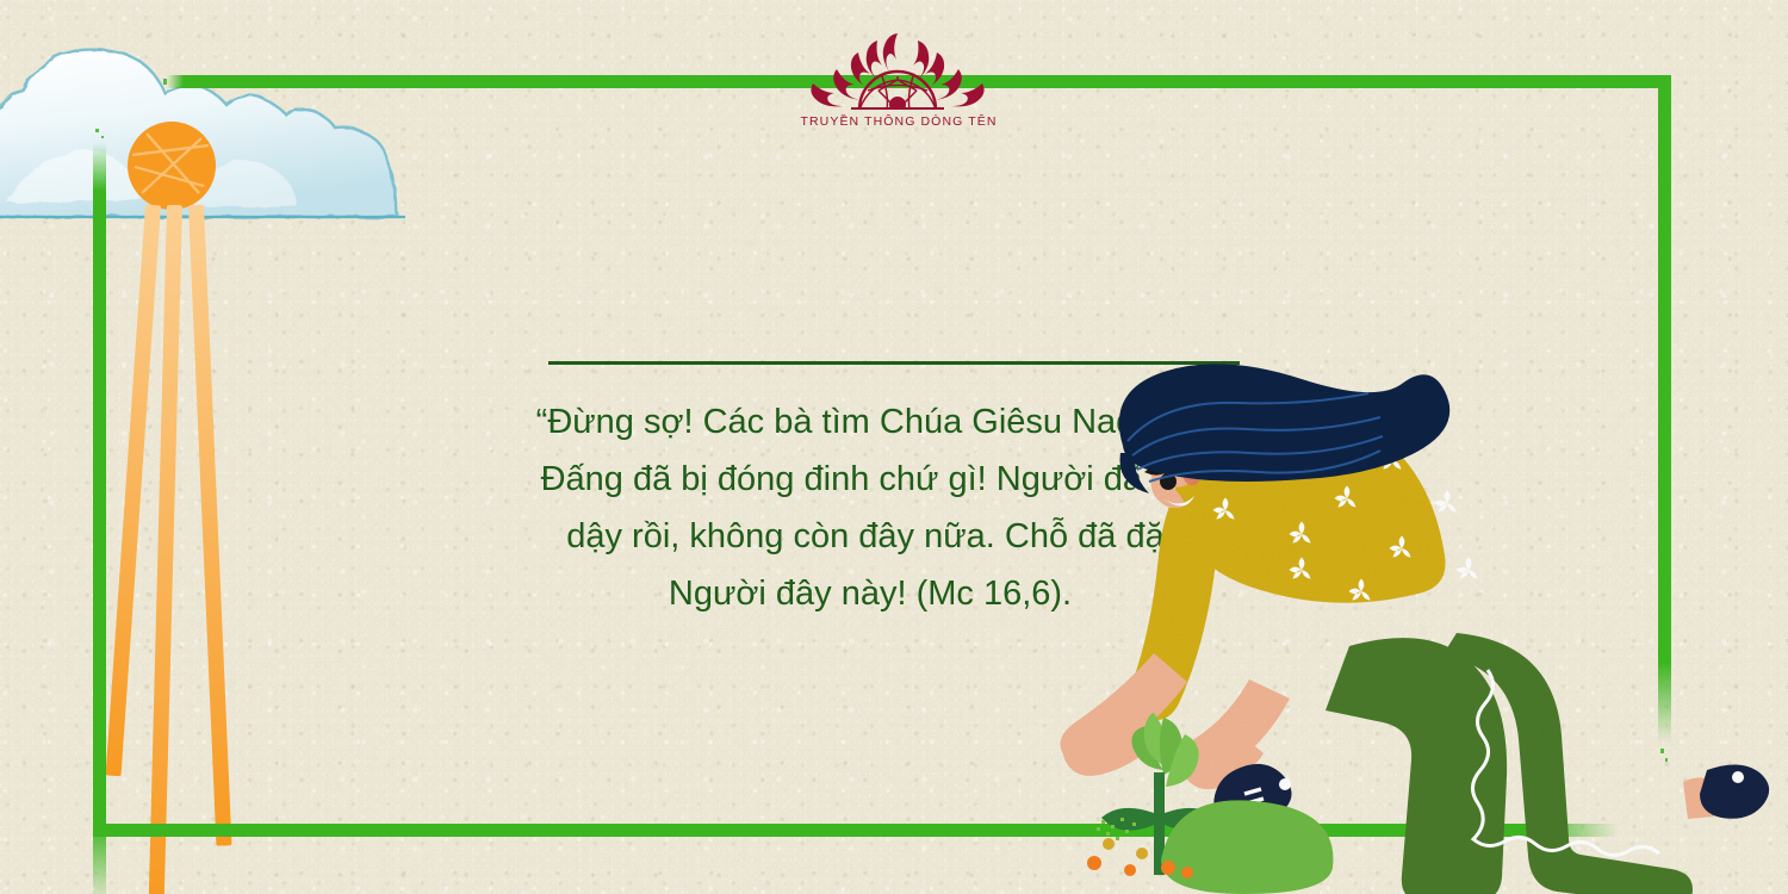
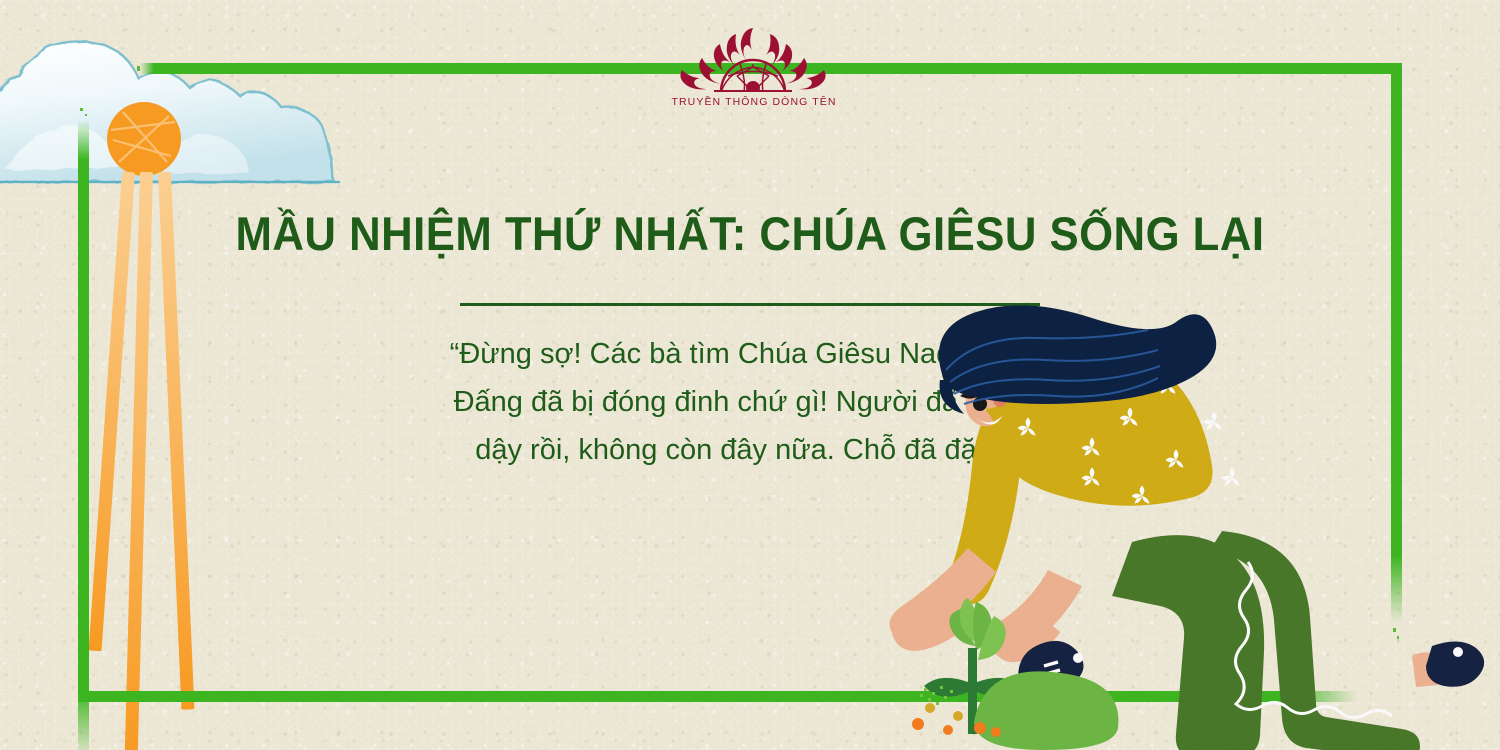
  TRUYỀN THÔNG DÒNG TÊN
+ MẦU NHIỆM THỨ NHẤT: CHÚA GIÊSU SỐNG LẠI
  “Đừng sợ! Các bà tìm Chúa Giêsu Na
  Đấng đã bị đóng đinh chứ gì! Người đ
  dậy rồi, không còn đây nữa. Chỗ đã đặ
- Người đây này! (Mc 16,6).
